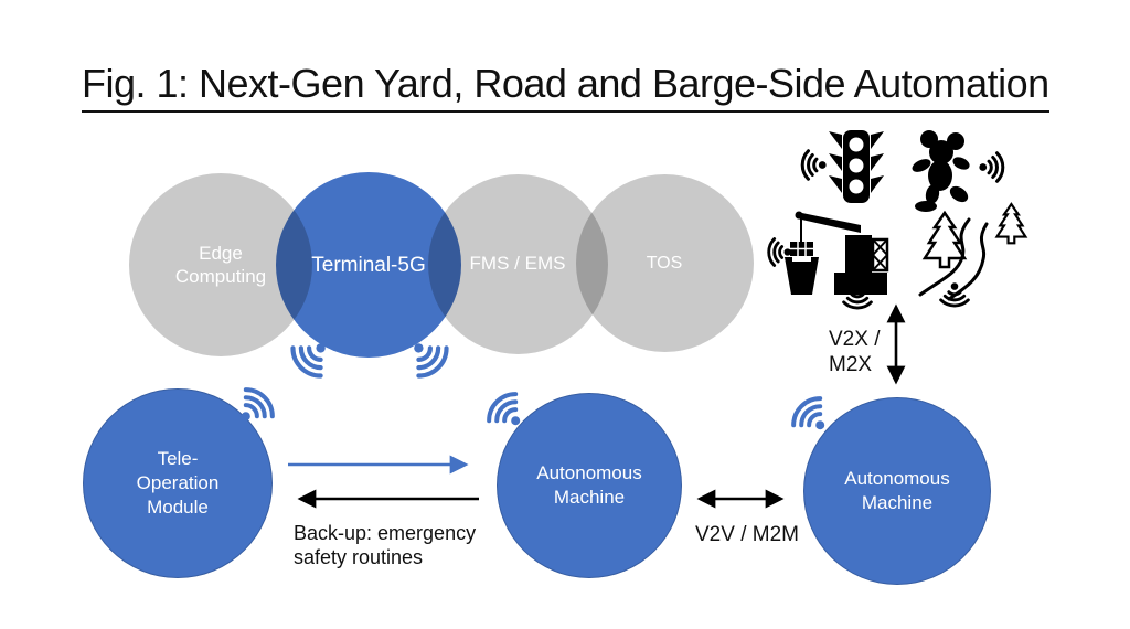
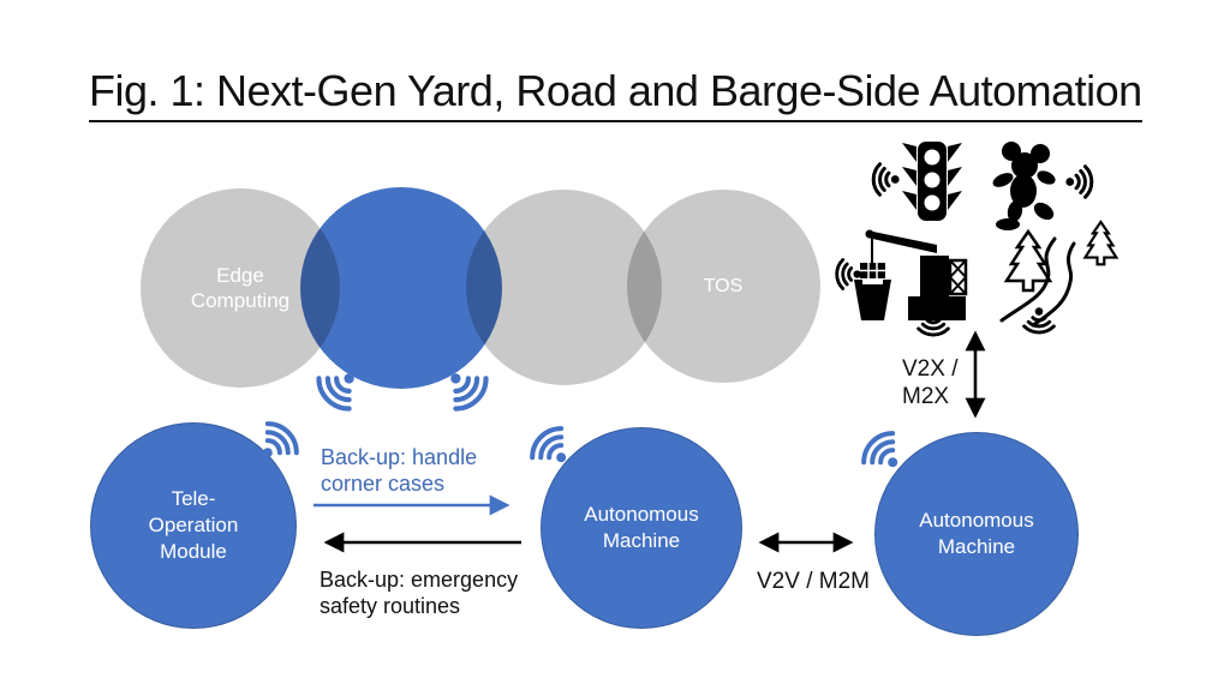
  Fig. 1: Next-Gen Yard, Road and Barge-Side Automation
  Edge
  Computing
- Terminal-5G
- FMS / EMS
  TOS
  Tele-
  Operation
  Module
  Autonomous
  Machine
  Autonomous
  Machine
+ Back-up: handle
+ corner cases
  Back-up: emergency
  safety routines
  V2X /
  M2X
  V2V / M2M
